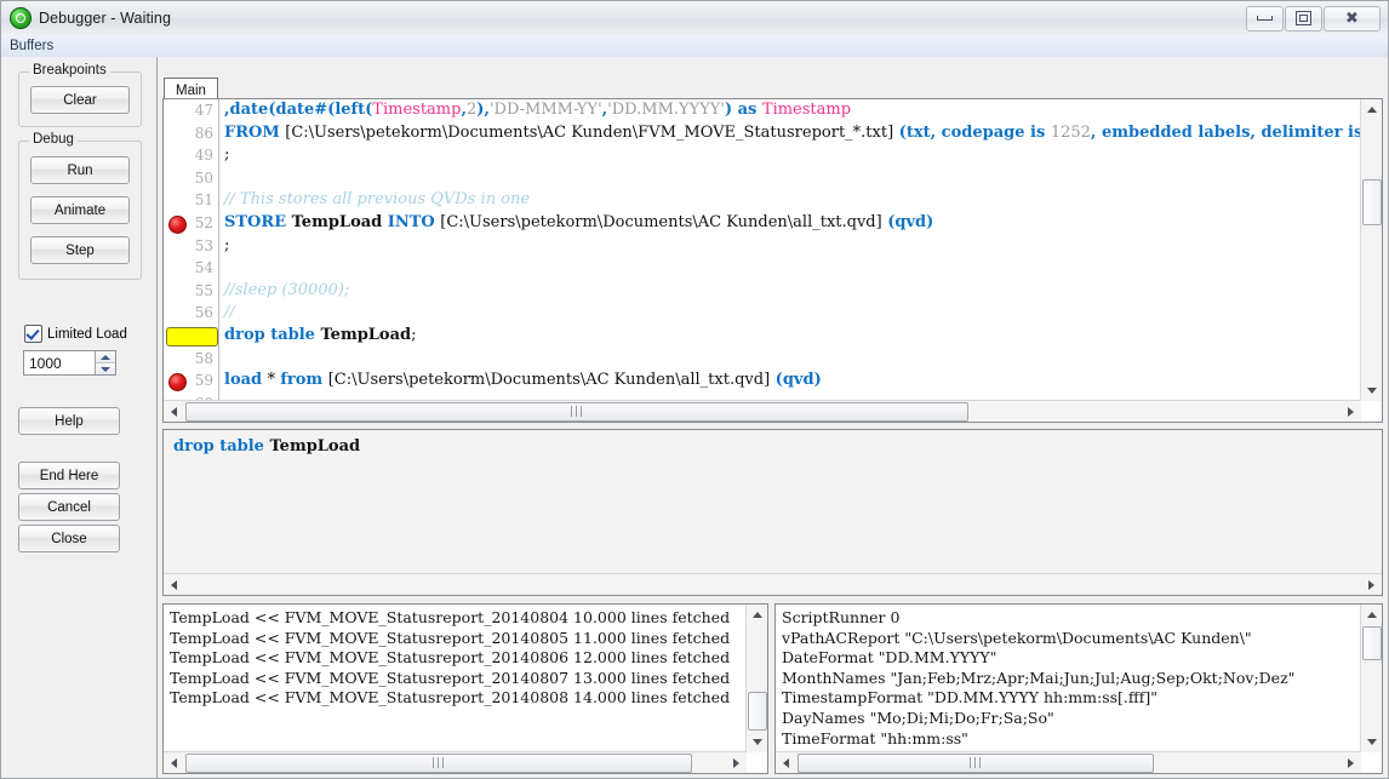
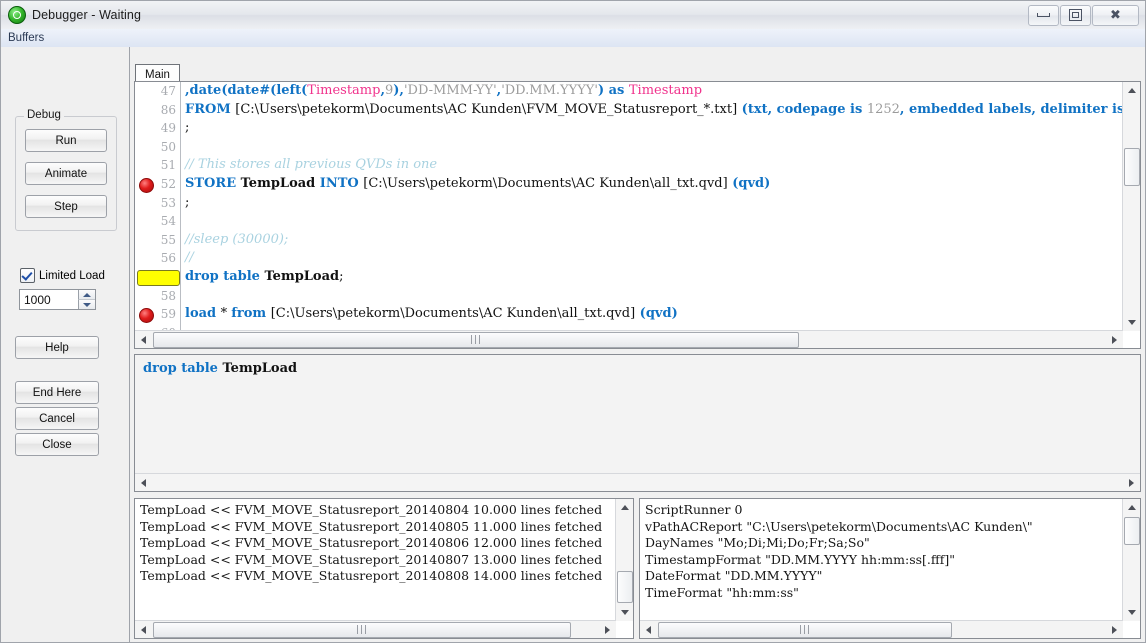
  Debugger - Waiting
  ✖
  Buffers
- Breakpoints
- Clear
  Debug
  Run
  Animate
  Step
  Limited Load
  1000
  Help
  End Here
  Cancel
  Close
  Main
  47
  86
  49
  50
  51
  52
  53
  54
  55
  56
  57
  58
  59
- ,date(date#(left(Timestamp,2),'DD-MMM-YY','DD.MM.YYYY') as Timestamp
+ ,date(date#(left(Timestamp,9),'DD-MMM-YY','DD.MM.YYYY') as Timestamp
  FROM [C:\Users\petekorm\Documents\AC Kunden\FVM_MOVE_Statusreport_*.txt] (txt, codepage is 1252, embedded labels, delimiter is
  ;
  // This stores all previous QVDs in one
  STORE TempLoad INTO [C:\Users\petekorm\Documents\AC Kunden\all_txt.qvd] (qvd)
  ;
  //sleep (30000);
  //
  drop table TempLoad;
  load * from [C:\Users\petekorm\Documents\AC Kunden\all_txt.qvd] (qvd)
  |||
  drop table TempLoad
  TempLoad << FVM_MOVE_Statusreport_20140804 10.000 lines fetched
  TempLoad << FVM_MOVE_Statusreport_20140805 11.000 lines fetched
  TempLoad << FVM_MOVE_Statusreport_20140806 12.000 lines fetched
  TempLoad << FVM_MOVE_Statusreport_20140807 13.000 lines fetched
  TempLoad << FVM_MOVE_Statusreport_20140808 14.000 lines fetched
  |||
  ScriptRunner 0
  vPathACReport "C:\Users\petekorm\Documents\AC Kunden\"
- DateFormat "DD.MM.YYYY"
+ DayNames "Mo;Di;Mi;Do;Fr;Sa;So"
- MonthNames "Jan;Feb;Mrz;Apr;Mai;Jun;Jul;Aug;Sep;Okt;Nov;Dez"
  TimestampFormat "DD.MM.YYYY hh:mm:ss[.fff]"
- DayNames "Mo;Di;Mi;Do;Fr;Sa;So"
+ DateFormat "DD.MM.YYYY"
  TimeFormat "hh:mm:ss"
  |||
